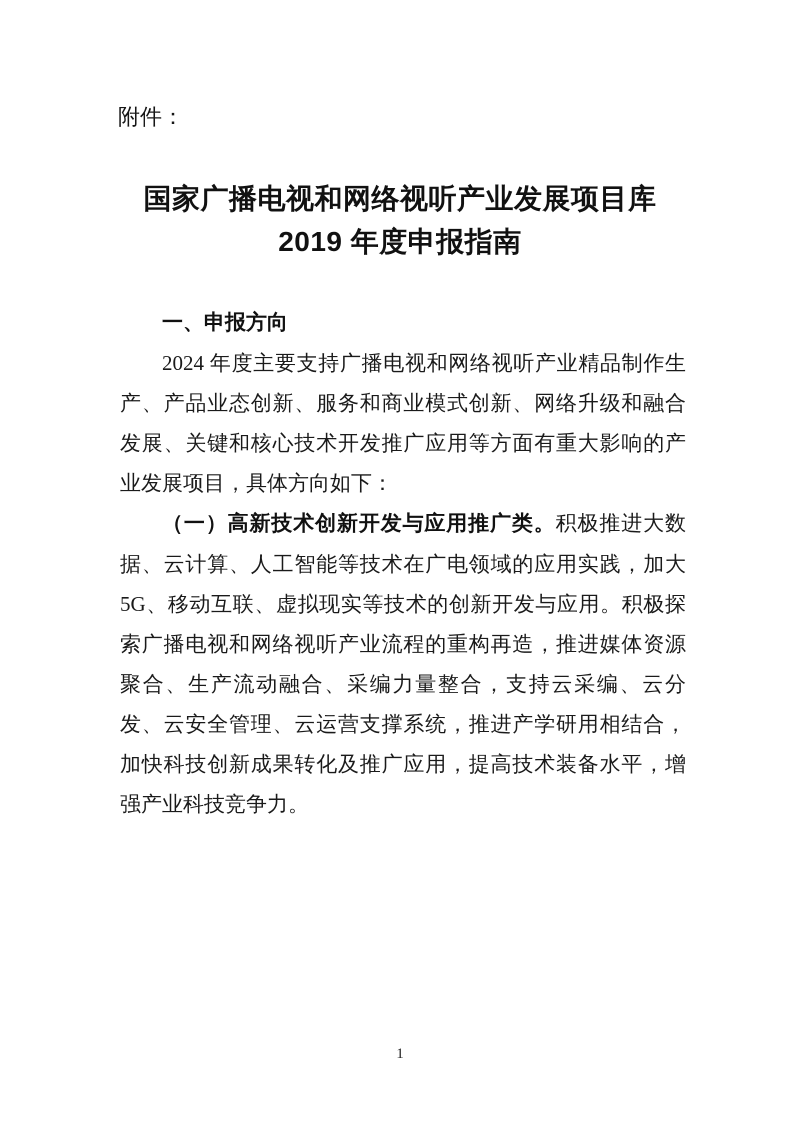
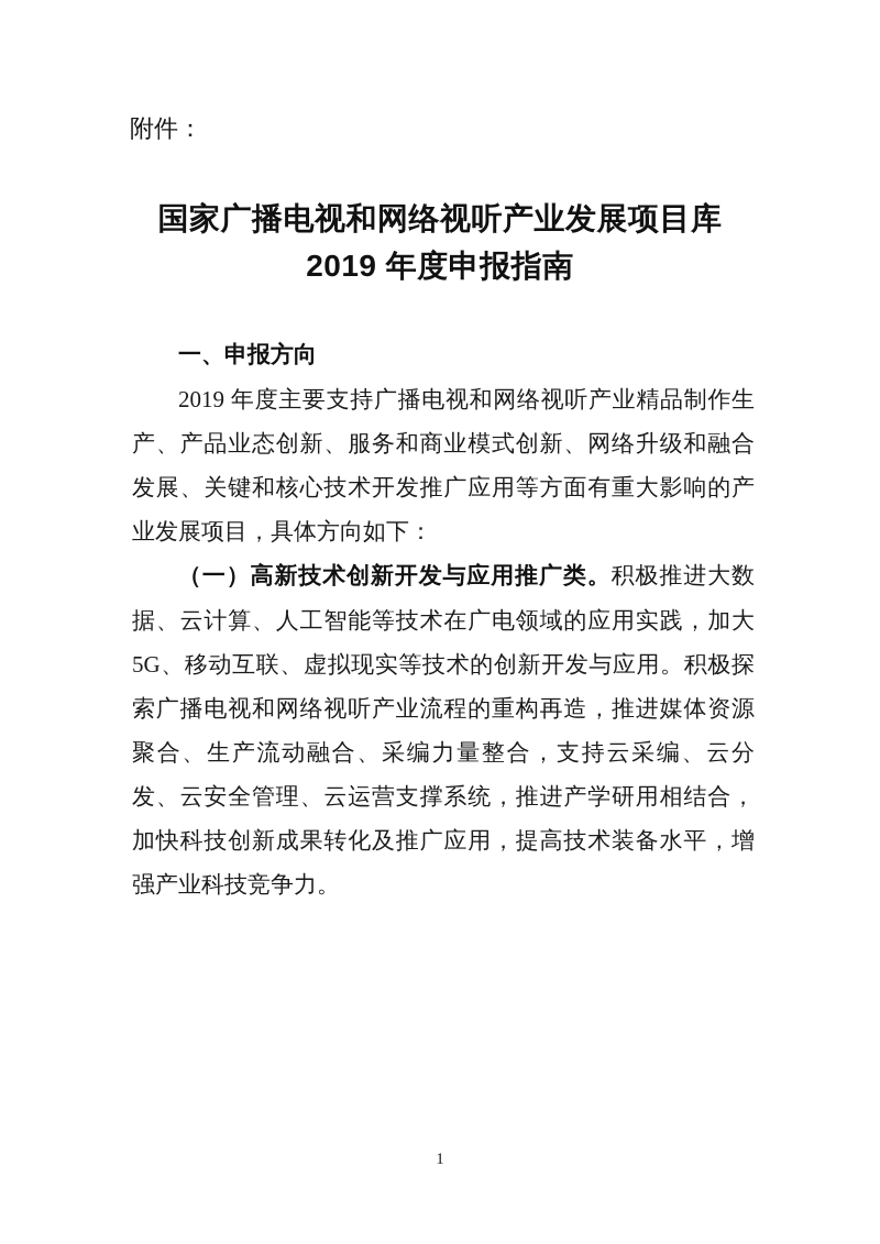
  附件：
  国家广播电视和网络视听产业发展项目库
  2019 年度申报指南
  一、申报方向
- 2024 年度主要支持广播电视和网络视听产业精品制作生产、产品业态创新、服务和商业模式创新、网络升级和融合发展、关键和核心技术开发推广应用等方面有重大影响的产业发展项目，具体方向如下：
+ 2019 年度主要支持广播电视和网络视听产业精品制作生产、产品业态创新、服务和商业模式创新、网络升级和融合发展、关键和核心技术开发推广应用等方面有重大影响的产业发展项目，具体方向如下：
  （一）高新技术创新开发与应用推广类。积极推进大数据、云计算、人工智能等技术在广电领域的应用实践，加大 5G、移动互联、虚拟现实等技术的创新开发与应用。积极探索广播电视和网络视听产业流程的重构再造，推进媒体资源聚合、生产流动融合、采编力量整合，支持云采编、云分发、云安全管理、云运营支撑系统，推进产学研用相结合，加快科技创新成果转化及推广应用，提高技术装备水平，增强产业科技竞争力。
  1
